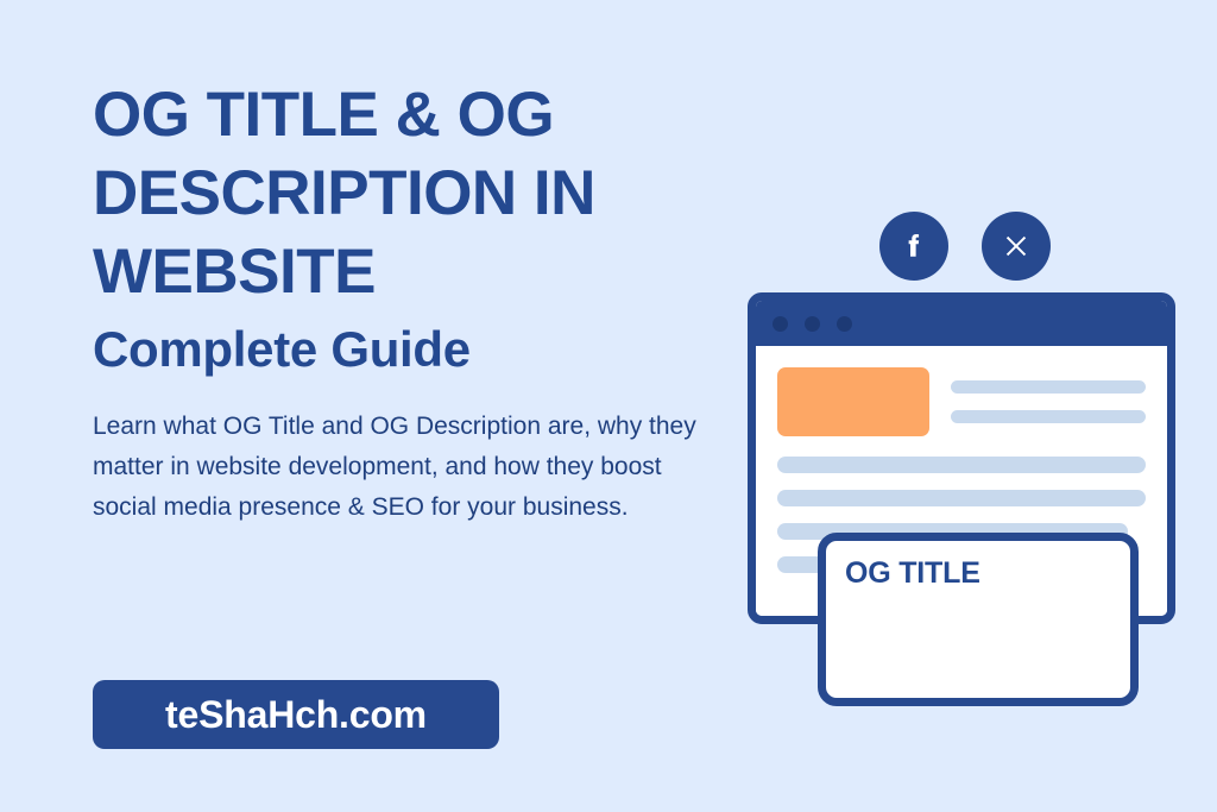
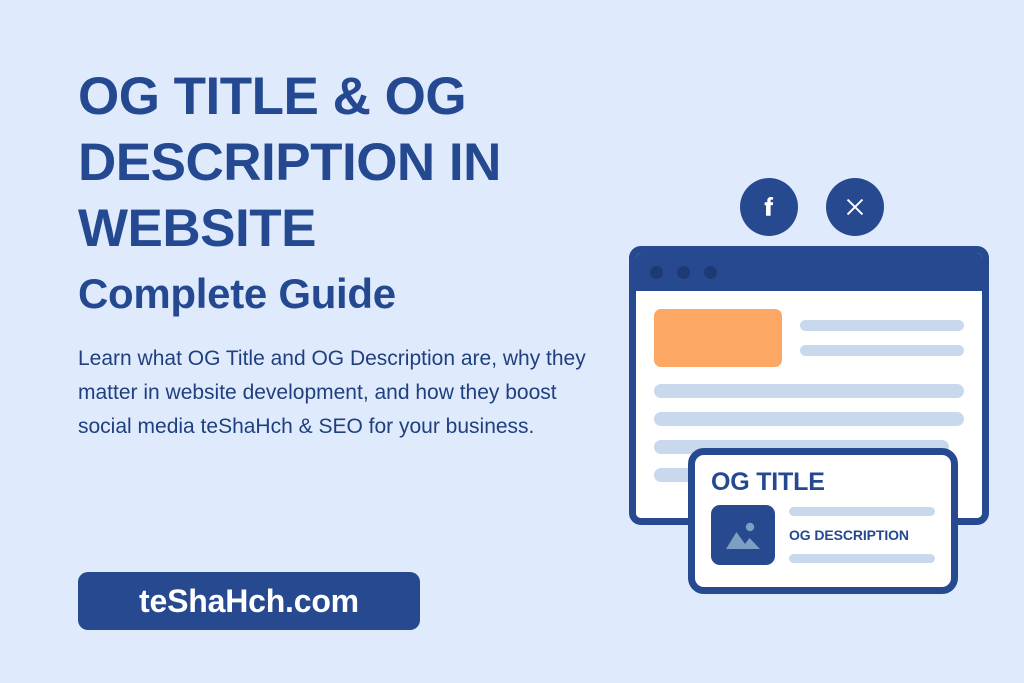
  OG TITLE & OG
  DESCRIPTION IN
  WEBSITE
  Complete Guide
- Learn what OG Title and OG Description are, why they matter in website development, and how they boost social media presence & SEO for your business.
+ Learn what OG Title and OG Description are, why they matter in website development, and how they boost social media teShaHch & SEO for your business.
  teShaHch.com
  OG TITLE
+ OG DESCRIPTION
